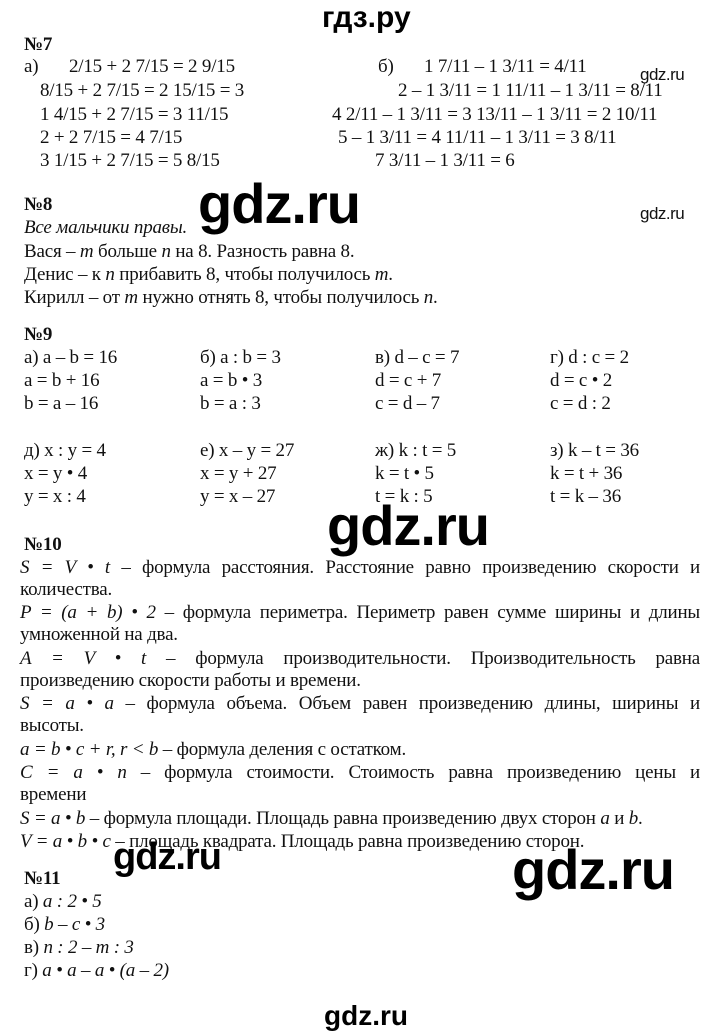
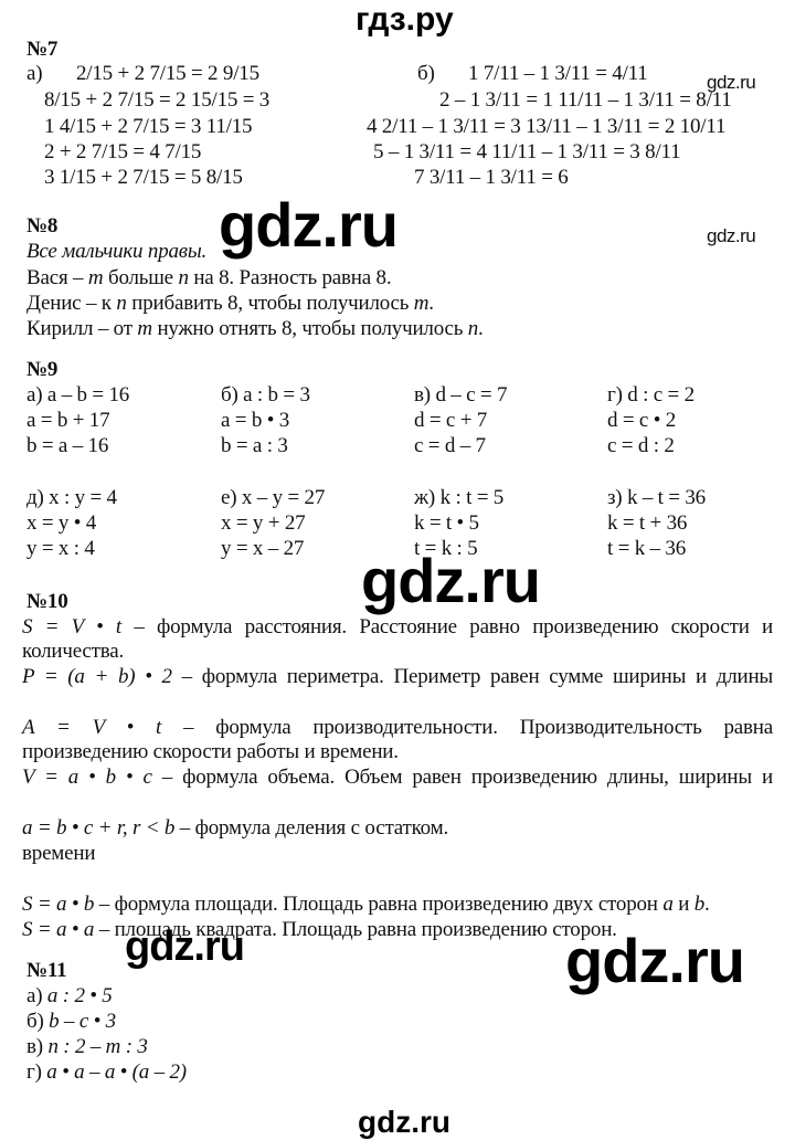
  гдз.ру
  №7
  а)
  2/15 + 2 7/15 = 2 9/15
  8/15 + 2 7/15 = 2 15/15 = 3
  1 4/15 + 2 7/15 = 3 11/15
  2 + 2 7/15 = 4 7/15
  3 1/15 + 2 7/15 = 5 8/15
  б)
  1 7/11 – 1 3/11 = 4/11
  2 – 1 3/11 = 1 11/11 – 1 3/11 = 8/11
  4 2/11 – 1 3/11 = 3 13/11 – 1 3/11 = 2 10/11
  5 – 1 3/11 = 4 11/11 – 1 3/11 = 3 8/11
  7 3/11 – 1 3/11 = 6
  gdz.ru
  №8
  Все мальчики правы.
  gdz.ru
  gdz.ru
  Вася – m больше n на 8. Разность равна 8.
  Денис – к n прибавить 8, чтобы получилось m.
  Кирилл – от m нужно отнять 8, чтобы получилось n.
  №9
  а) a – b = 16
- a = b + 16
+ a = b + 17
  b = a – 16
  б) a : b = 3
  a = b • 3
  b = a : 3
  в) d – c = 7
  d = c + 7
  c = d – 7
  г) d : c = 2
  d = c • 2
  c = d : 2
  д) x : y = 4
  x = y • 4
  y = x : 4
  е) x – y = 27
  x = y + 27
  y = x – 27
  ж) k : t = 5
  k = t • 5
  t = k : 5
  з) k – t = 36
  k = t + 36
  t = k – 36
  gdz.ru
  №10
  S = V • t – формула расстояния. Расстояние равно произведению скорости и
  количества.
  P = (a + b) • 2 – формула периметра. Периметр равен сумме ширины и длины
- умноженной на два.
  A = V • t – формула производительности. Производительность равна
  произведению скорости работы и времени.
- S = a • a – формула объема. Объем равен произведению длины, ширины и
+ V = a • b • c – формула объема. Объем равен произведению длины, ширины и
- высоты.
  a = b • c + r, r < b – формула деления с остатком.
- C = a • n – формула стоимости. Стоимость равна произведению цены и
  времени
  S = a • b – формула площади. Площадь равна произведению двух сторон a и b.
- V = a • b • c – площадь квадрата. Площадь равна произведению сторон.
+ S = a • a – площадь квадрата. Площадь равна произведению сторон.
  gdz.ru
  gdz.ru
  №11
  а) a : 2 • 5
  б) b – c • 3
  в) n : 2 – m : 3
  г) a • a – a • (a – 2)
  gdz.ru
